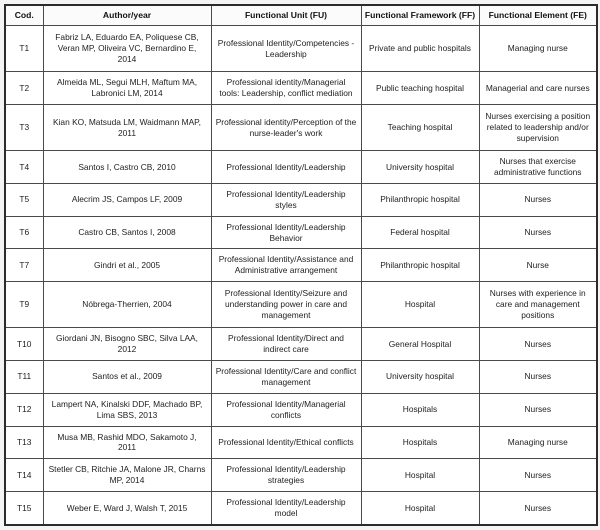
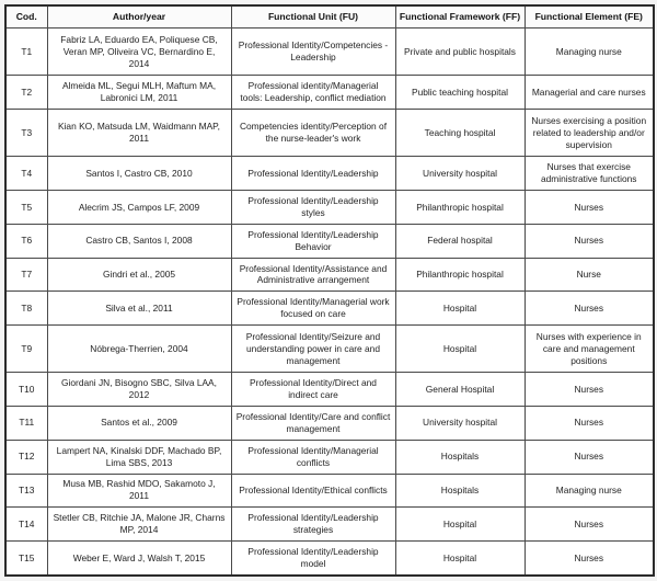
  Cod.	Author/year	Functional Unit (FU)	Functional Framework (FF)	Functional Element (FE)
  T1	Fabriz LA, Eduardo EA, Poliquese CB, Veran MP, Oliveira VC, Bernardino E, 2014	Professional Identity/Competencies - Leadership	Private and public hospitals	Managing nurse
- T2	Almeida ML, Segui MLH, Maftum MA, Labronici LM, 2014	Professional identity/Managerial tools: Leadership, conflict mediation	Public teaching hospital	Managerial and care nurses
+ T2	Almeida ML, Segui MLH, Maftum MA, Labronici LM, 2011	Professional identity/Managerial tools: Leadership, conflict mediation	Public teaching hospital	Managerial and care nurses
- T3	Kian KO, Matsuda LM, Waidmann MAP, 2011	Professional identity/Perception of the nurse-leader's work	Teaching hospital	Nurses exercising a position related to leadership and/or supervision
+ T3	Kian KO, Matsuda LM, Waidmann MAP, 2011	Competencies identity/Perception of the nurse-leader's work	Teaching hospital	Nurses exercising a position related to leadership and/or supervision
  T4	Santos I, Castro CB, 2010	Professional Identity/Leadership	University hospital	Nurses that exercise administrative functions
  T5	Alecrim JS, Campos LF, 2009	Professional Identity/Leadership styles	Philanthropic hospital	Nurses
  T6	Castro CB, Santos I, 2008	Professional Identity/Leadership Behavior	Federal hospital	Nurses
  T7	Gindri et al., 2005	Professional Identity/Assistance and Administrative arrangement	Philanthropic hospital	Nurse
+ T8	Silva et al., 2011	Professional Identity/Managerial work focused on care	Hospital	Nurses
  T9	Nóbrega-Therrien, 2004	Professional Identity/Seizure and understanding power in care and management	Hospital	Nurses with experience in care and management positions
  T10	Giordani JN, Bisogno SBC, Silva LAA, 2012	Professional Identity/Direct and indirect care	General Hospital	Nurses
  T11	Santos et al., 2009	Professional Identity/Care and conflict management	University hospital	Nurses
  T12	Lampert NA, Kinalski DDF, Machado BP, Lima SBS, 2013	Professional Identity/Managerial conflicts	Hospitals	Nurses
  T13	Musa MB, Rashid MDO, Sakamoto J, 2011	Professional Identity/Ethical conflicts	Hospitals	Managing nurse
  T14	Stetler CB, Ritchie JA, Malone JR, Charns MP, 2014	Professional Identity/Leadership strategies	Hospital	Nurses
  T15	Weber E, Ward J, Walsh T, 2015	Professional Identity/Leadership model	Hospital	Nurses
